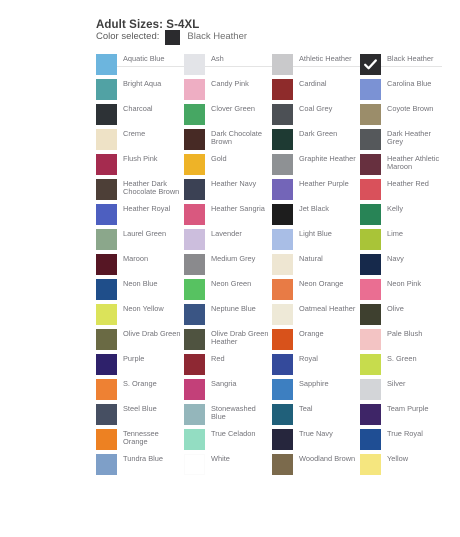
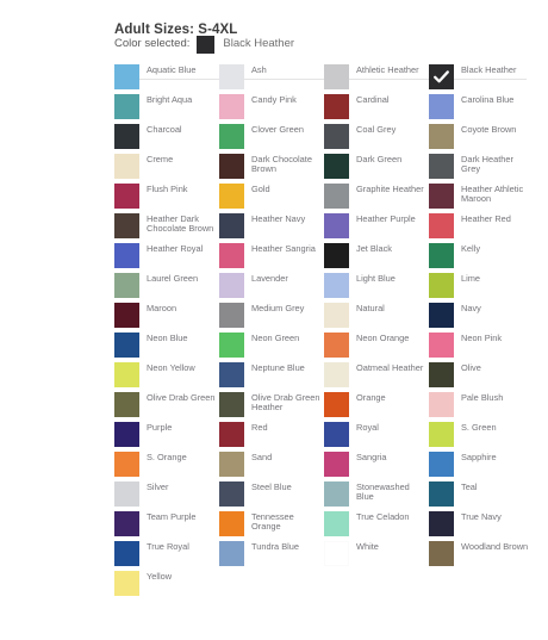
  Adult Sizes: S-4XL
  Color selected:
  Black Heather
  Aquatic Blue
  Ash
  Athletic Heather
  Black Heather
  Bright Aqua
  Candy Pink
  Cardinal
  Carolina Blue
  Charcoal
  Clover Green
  Coal Grey
  Coyote Brown
  Creme
  Dark Chocolate Brown
  Dark Green
  Dark Heather Grey
  Flush Pink
  Gold
  Graphite Heather
  Heather Athletic Maroon
  Heather Dark Chocolate Brown
  Heather Navy
  Heather Purple
  Heather Red
  Heather Royal
  Heather Sangria
  Jet Black
  Kelly
  Laurel Green
  Lavender
  Light Blue
  Lime
  Maroon
  Medium Grey
  Natural
  Navy
  Neon Blue
  Neon Green
  Neon Orange
  Neon Pink
  Neon Yellow
  Neptune Blue
  Oatmeal Heather
  Olive
  Olive Drab Green
  Olive Drab Green Heather
  Orange
  Pale Blush
  Purple
  Red
  Royal
  S. Green
  S. Orange
+ Sand
  Sangria
  Sapphire
  Silver
  Steel Blue
  Stonewashed Blue
  Teal
  Team Purple
  Tennessee Orange
  True Celadon
  True Navy
  True Royal
  Tundra Blue
  White
  Woodland Brown
  Yellow
